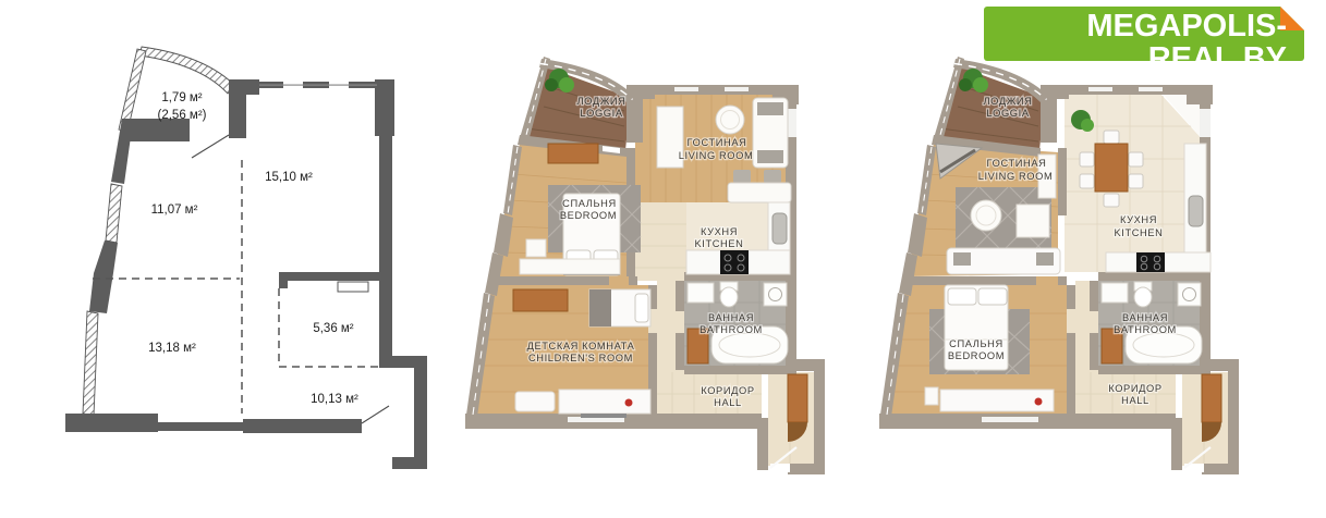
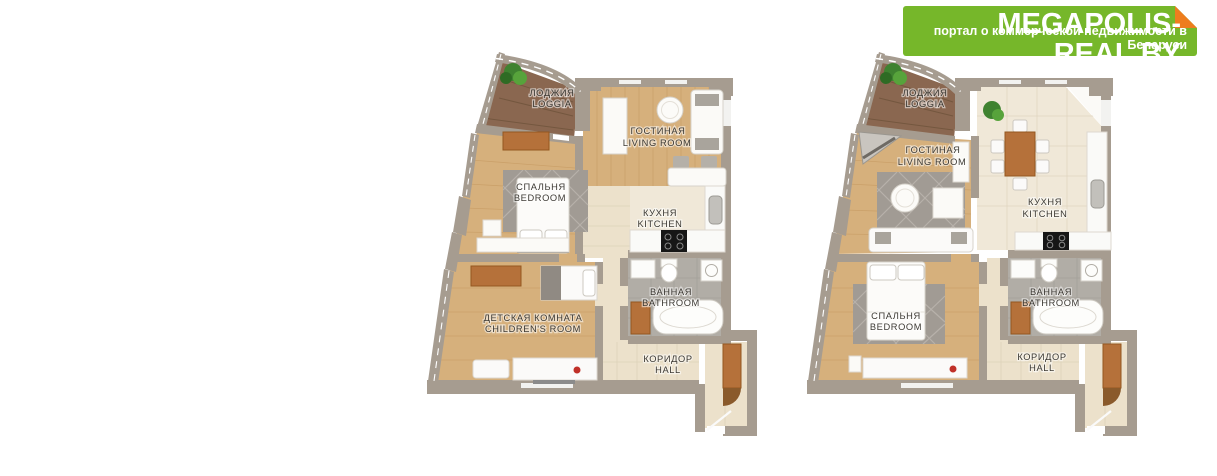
- 1,79 м²
- (2,56 м²)
- 15,10 м²
- 11,07 м²
- 13,18 м²
- 5,36 м²
- 10,13 м²
  ЛОДЖИЯ
  LOGGIA
  ГОСТИНАЯ
  LIVING ROOM
  СПАЛЬНЯ
  BEDROOM
  КУХНЯ
  KITCHEN
  ДЕТСКАЯ КОМНАТА
  CHILDREN'S ROOM
  ВАННАЯ
  BATHROOM
  КОРИДОР
  HALL
  ЛОДЖИЯ
  LOGGIA
  ГОСТИНАЯ
  LIVING ROOM
  КУХНЯ
  KITCHEN
  СПАЛЬНЯ
  BEDROOM
  ВАННАЯ
  BATHROOM
  КОРИДОР
  HALL
  MEGAPOLIS-REAL.BY
+ портал о коммерческой недвижимости в Беларуси
